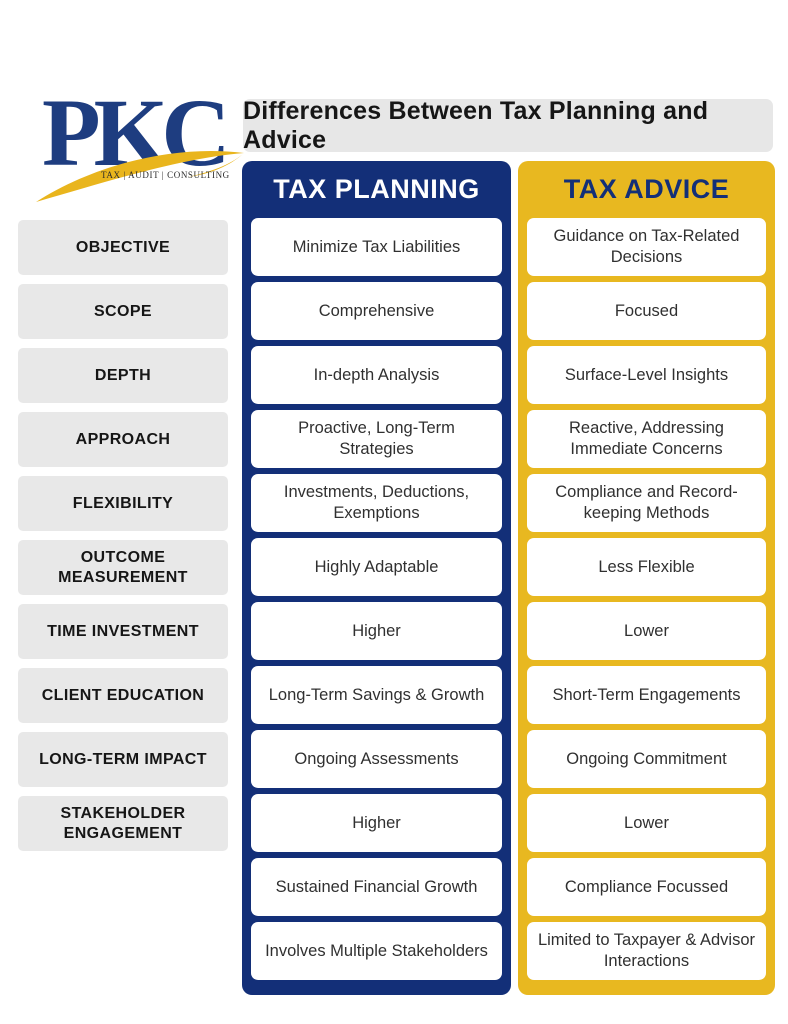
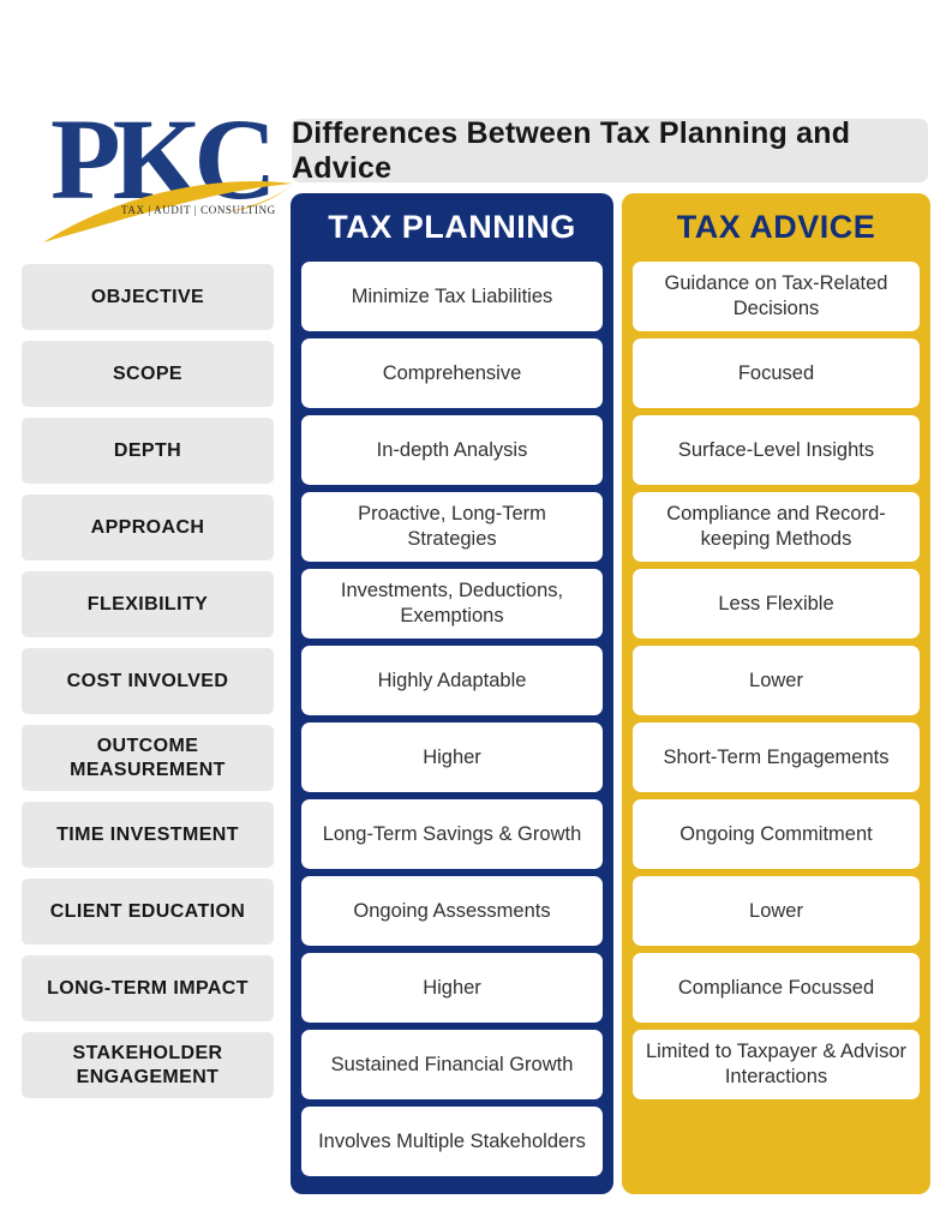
  PKC
  TAX | AUDIT | CONSULTING
  Differences Between Tax Planning and Advice
  OBJECTIVE
  SCOPE
  DEPTH
  APPROACH
  FLEXIBILITY
+ COST INVOLVED
  OUTCOME
  MEASUREMENT
  TIME INVESTMENT
  CLIENT EDUCATION
  LONG-TERM IMPACT
  STAKEHOLDER
  ENGAGEMENT
  TAX PLANNING
  Minimize Tax Liabilities
  Comprehensive
  In-depth Analysis
  Proactive, Long-Term
  Strategies
  Investments, Deductions,
  Exemptions
  Highly Adaptable
  Higher
  Long-Term Savings & Growth
  Ongoing Assessments
  Higher
  Sustained Financial Growth
  Involves Multiple Stakeholders
  TAX ADVICE
  Guidance on Tax-Related
  Decisions
  Focused
  Surface-Level Insights
- Reactive, Addressing
- Immediate Concerns
  Compliance and Record-
  keeping Methods
  Less Flexible
  Lower
  Short-Term Engagements
  Ongoing Commitment
  Lower
  Compliance Focussed
  Limited to Taxpayer & Advisor
  Interactions
